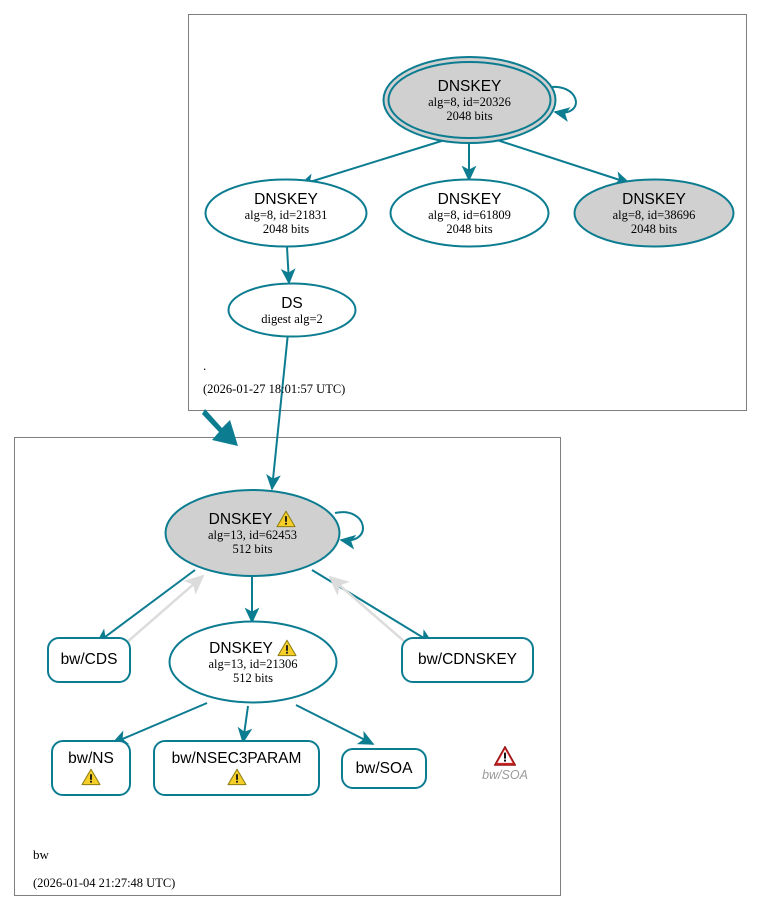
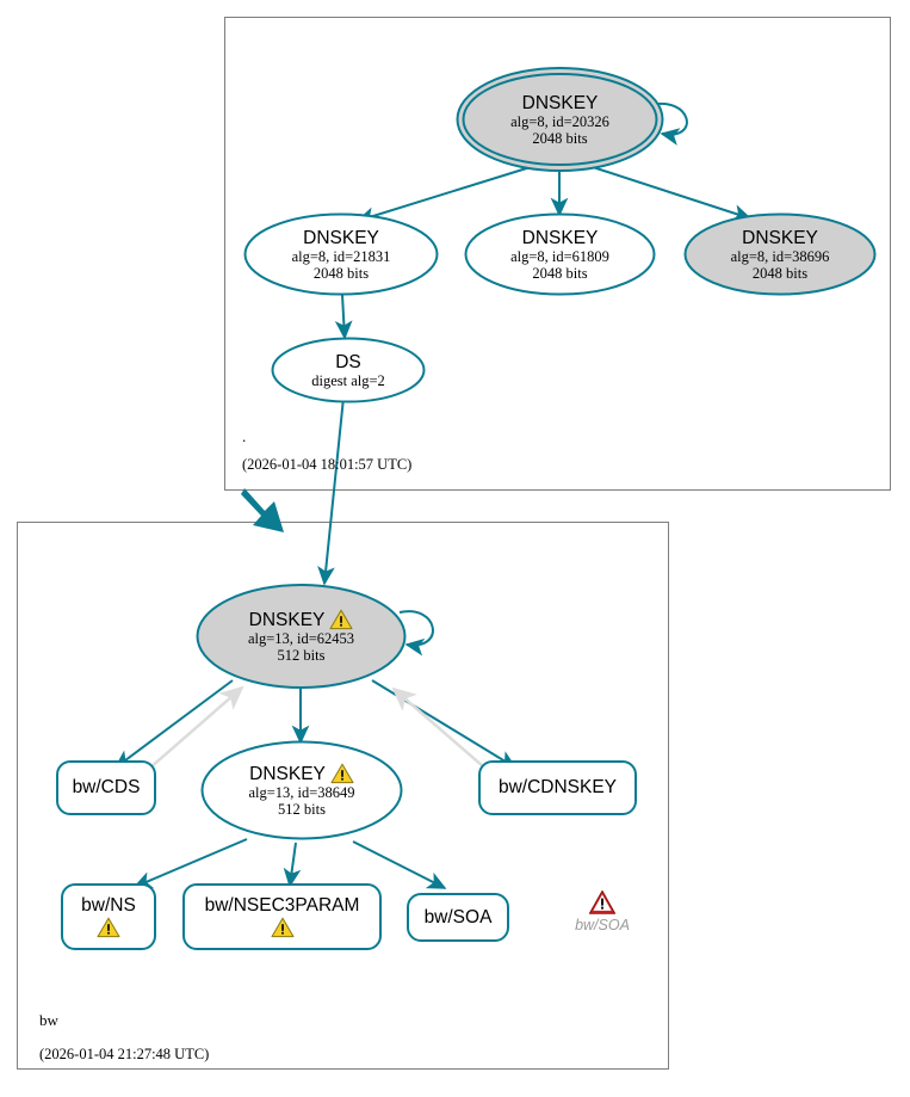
  DNSKEY
  alg=8, id=20326
  2048 bits
  DNSKEY
  alg=8, id=21831
  2048 bits
  DNSKEY
  alg=8, id=61809
  2048 bits
  DNSKEY
  alg=8, id=38696
  2048 bits
  DS
  digest alg=2
  .
- (2026-01-27 18:01:57 UTC)
+ (2026-01-04 18:01:57 UTC)
  DNSKEY
  alg=13, id=62453
  512 bits
  DNSKEY
- alg=13, id=21306
+ alg=13, id=38649
  512 bits
  bw/CDS
  bw/CDNSKEY
  bw/NS
  bw/NSEC3PARAM
  bw/SOA
  bw/SOA
  bw
  (2026-01-04 21:27:48 UTC)
